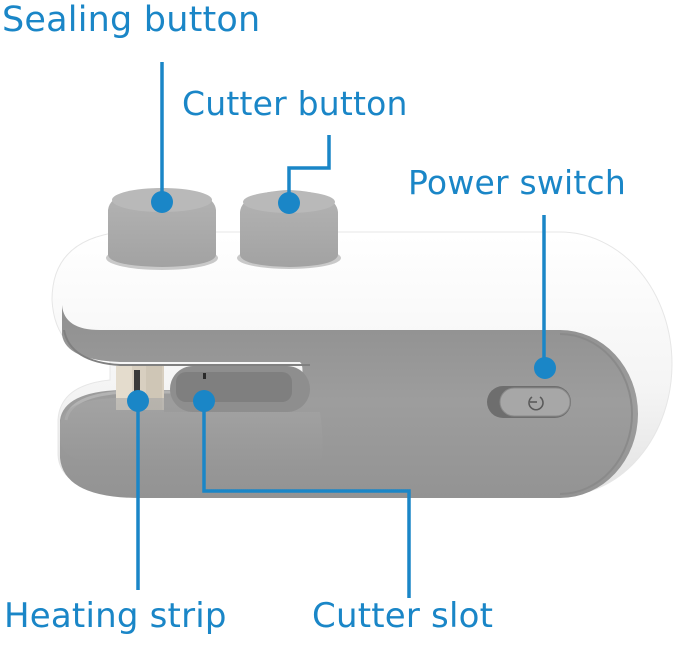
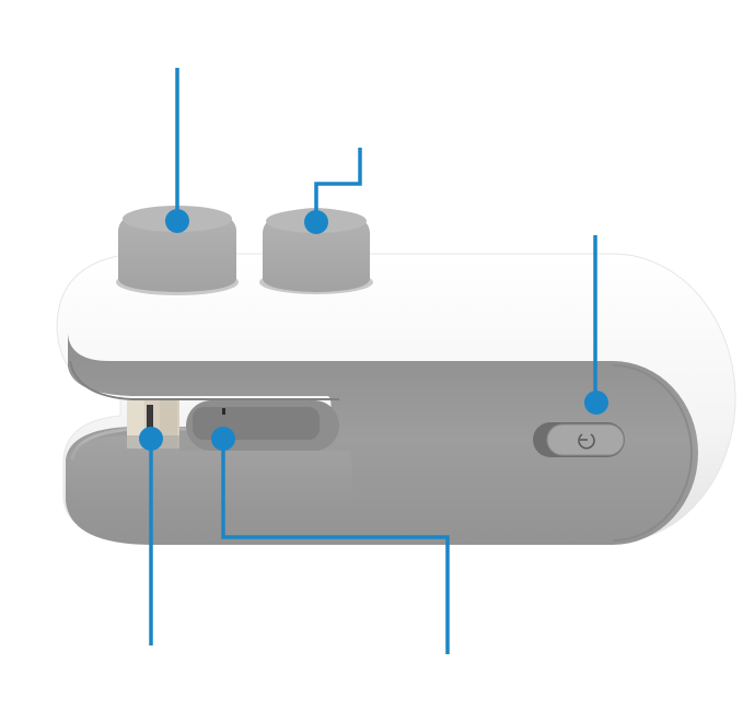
- Sealing button
- Cutter button
- Power switch
- Heating strip
- Cutter slot
